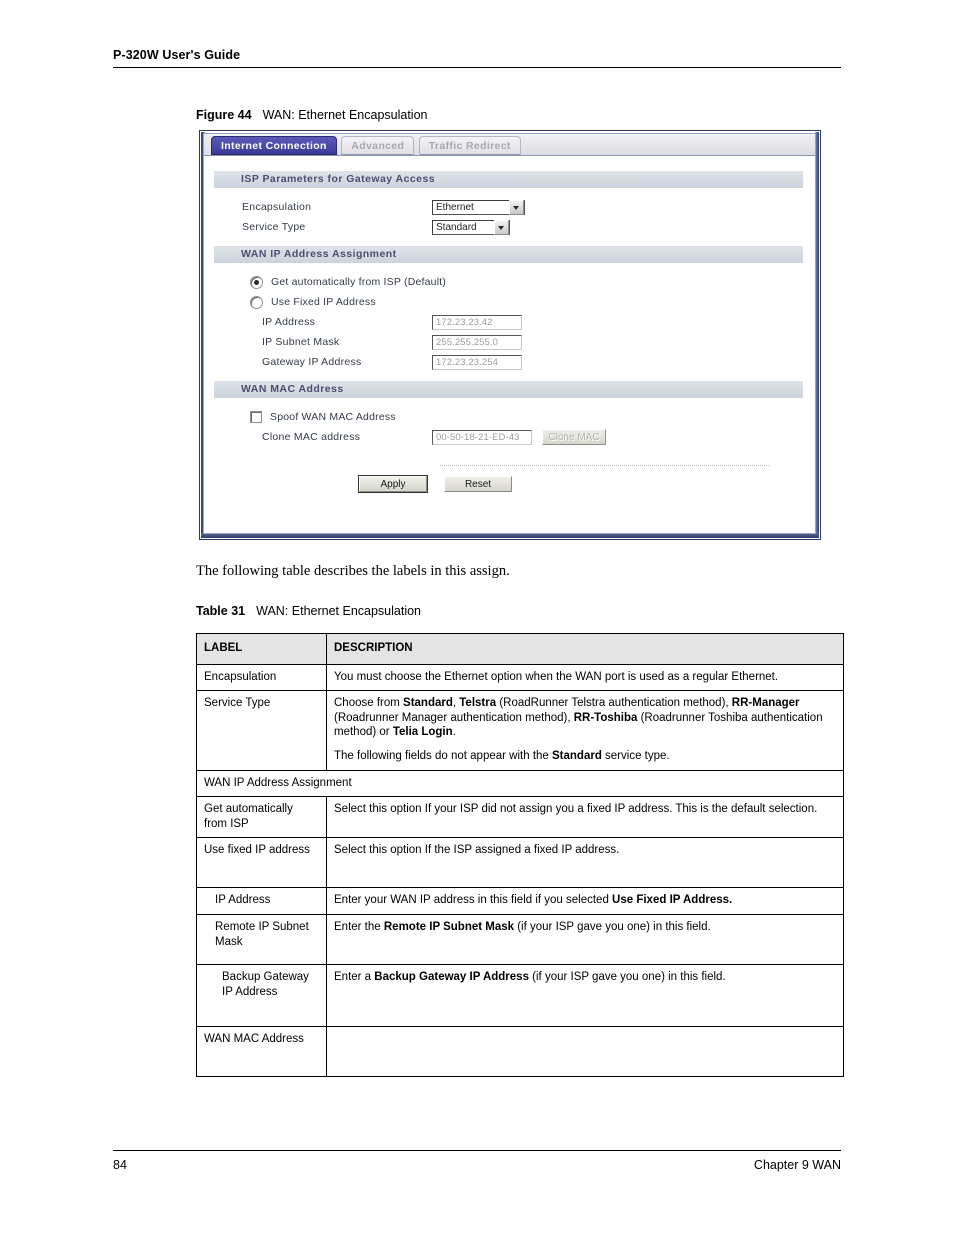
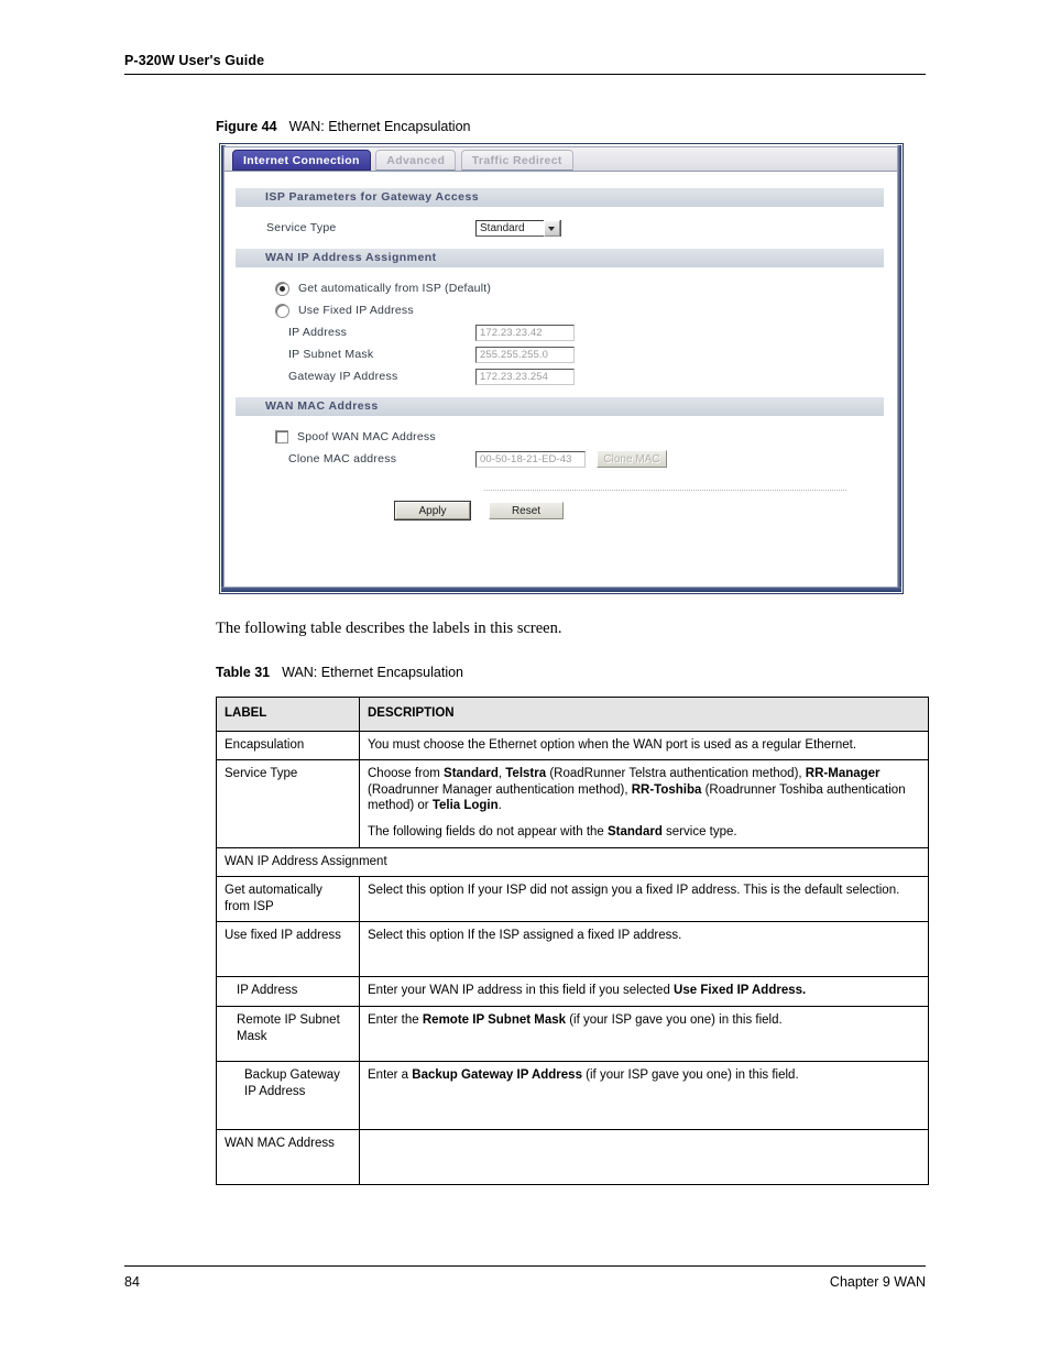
  P-320W User's Guide
  Figure 44 WAN: Ethernet Encapsulation
  Internet Connection Advanced Traffic Redirect
  ISP Parameters for Gateway Access
- Encapsulation
- Ethernet
  Service Type
  Standard
  WAN IP Address Assignment
  Get automatically from ISP (Default)
  Use Fixed IP Address
  IP Address
  172.23.23.42
  IP Subnet Mask
  255.255.255.0
  Gateway IP Address
  172.23.23.254
  WAN MAC Address
  Spoof WAN MAC Address
  Clone MAC address
  00-50-18-21-ED-43
  Clone MAC
  Apply
  Reset
- The following table describes the labels in this assign.
+ The following table describes the labels in this screen.
  Table 31 WAN: Ethernet Encapsulation
  LABEL	DESCRIPTION
  Encapsulation	You must choose the Ethernet option when the WAN port is used as a regular Ethernet.
  Service Type	Choose from Standard, Telstra (RoadRunner Telstra authentication method), RR-Manager (Roadrunner Manager authentication method), RR-Toshiba (Roadrunner Toshiba authentication method) or Telia Login. The following fields do not appear with the Standard service type.
  WAN IP Address Assignment
  Get automatically from ISP	Select this option If your ISP did not assign you a fixed IP address. This is the default selection.
  Use fixed IP address	Select this option If the ISP assigned a fixed IP address.
  IP Address	Enter your WAN IP address in this field if you selected Use Fixed IP Address.
  Remote IP Subnet Mask	Enter the Remote IP Subnet Mask (if your ISP gave you one) in this field.
  Backup Gateway IP Address	Enter a Backup Gateway IP Address (if your ISP gave you one) in this field.
  WAN MAC Address
  84
  Chapter 9 WAN
